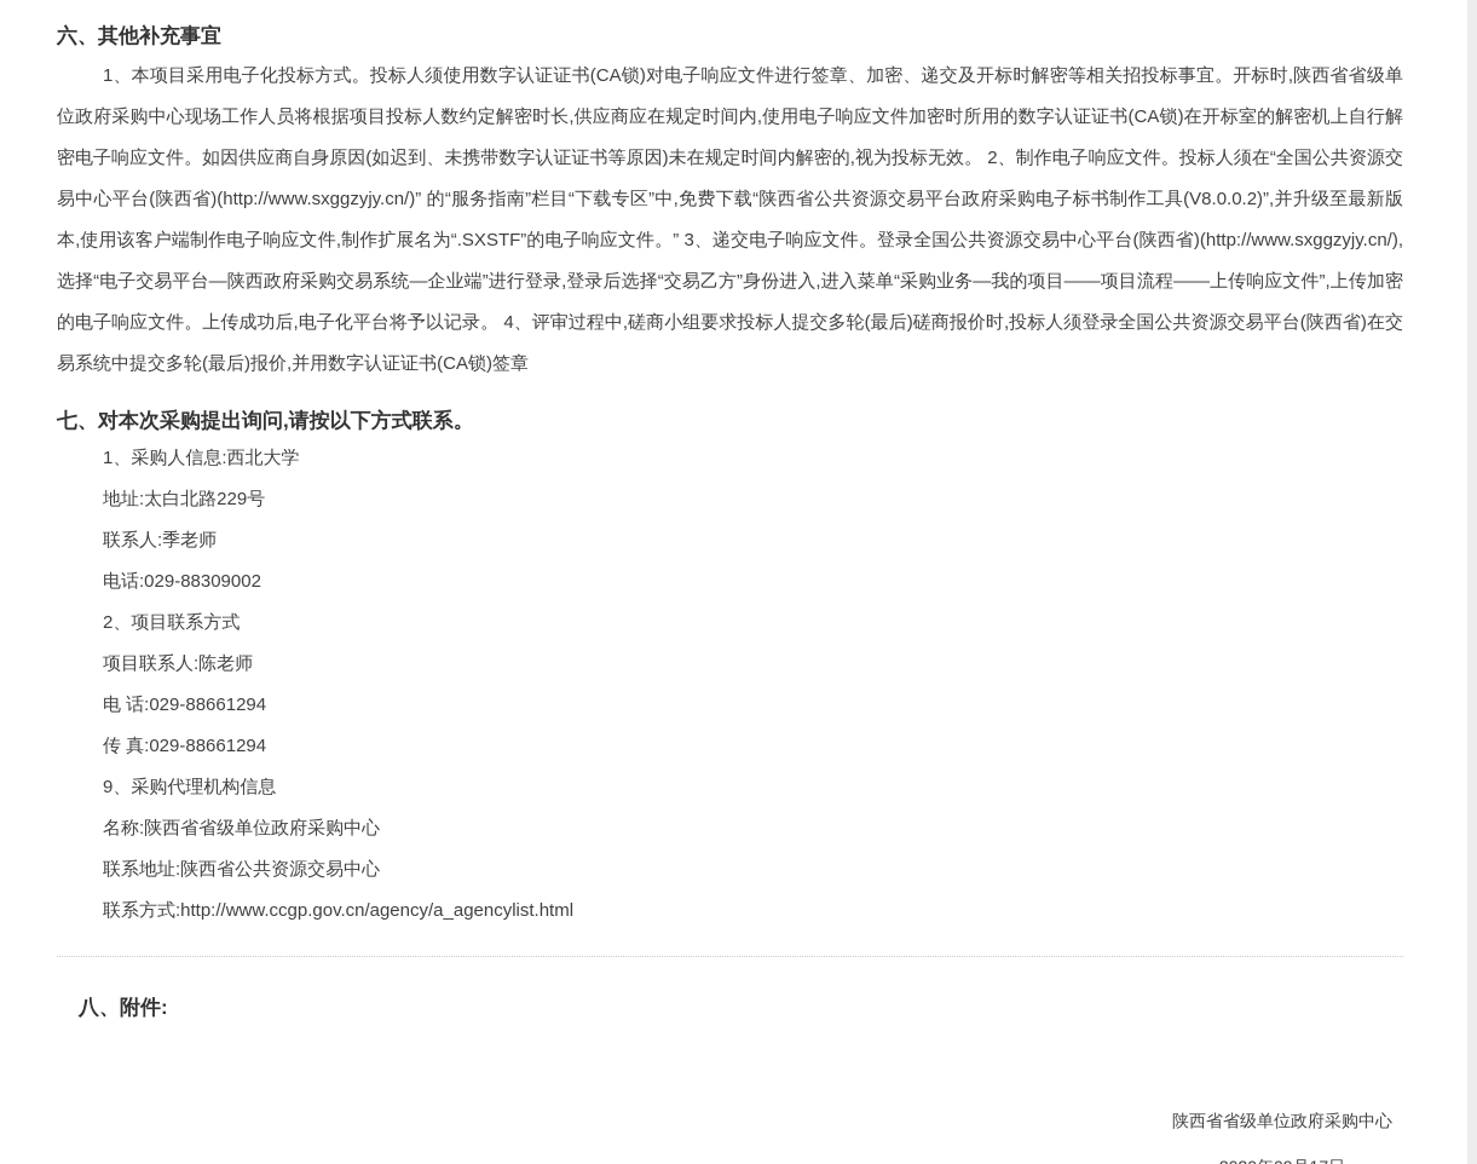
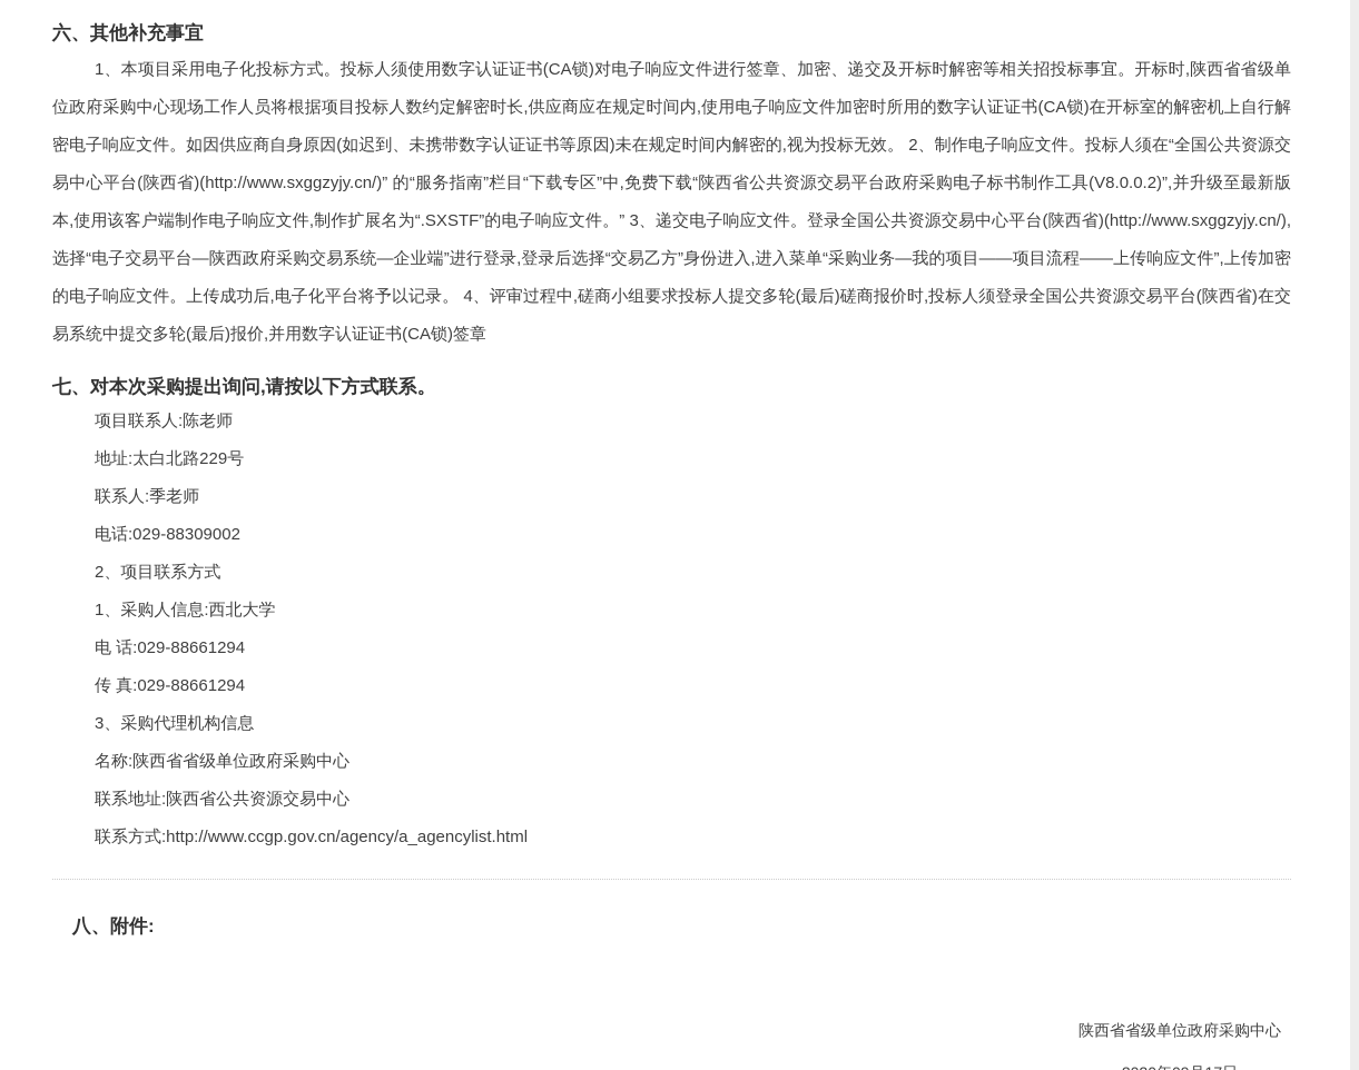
  六、其他补充事宜
  1、本项目采用电子化投标方式。投标人须使用数字认证证书(CA锁)对电子响应文件进行签章、加密、递交及开标时解密等相关招投标事宜。开标时,陕西省省级单位政府采购中心现场工作人员将根据项目投标人数约定解密时长,供应商应在规定时间内,使用电子响应文件加密时所用的数字认证证书(CA锁)在开标室的解密机上自行解密电子响应文件。如因供应商自身原因(如迟到、未携带数字认证证书等原因)未在规定时间内解密的,视为投标无效。 2、制作电子响应文件。投标人须在“全国公共资源交易中心平台(陕西省)(http://www.sxggzyjy.cn/)” 的“服务指南”栏目“下载专区”中,免费下载“陕西省公共资源交易平台政府采购电子标书制作工具(V8.0.0.2)”,并升级至最新版本,使用该客户端制作电子响应文件,制作扩展名为“.SXSTF”的电子响应文件。” 3、递交电子响应文件。登录全国公共资源交易中心平台(陕西省)(http://www.sxggzyjy.cn/),选择“电子交易平台—陕西政府采购交易系统—企业端”进行登录,登录后选择“交易乙方”身份进入,进入菜单“采购业务—我的项目——项目流程——上传响应文件”,上传加密的电子响应文件。上传成功后,电子化平台将予以记录。 4、评审过程中,磋商小组要求投标人提交多轮(最后)磋商报价时,投标人须登录全国公共资源交易平台(陕西省)在交易系统中提交多轮(最后)报价,并用数字认证证书(CA锁)签章
  七、对本次采购提出询问,请按以下方式联系。
- 1、采购人信息:西北大学
+ 项目联系人:陈老师
  地址:太白北路229号
  联系人:季老师
  电话:029-88309002
  2、项目联系方式
- 项目联系人:陈老师
+ 1、采购人信息:西北大学
  电 话:029-88661294
  传 真:029-88661294
- 9、采购代理机构信息
+ 3、采购代理机构信息
  名称:陕西省省级单位政府采购中心
  联系地址:陕西省公共资源交易中心
  联系方式:http://www.ccgp.gov.cn/agency/a_agencylist.html
  八、附件:
  陕西省省级单位政府采购中心
